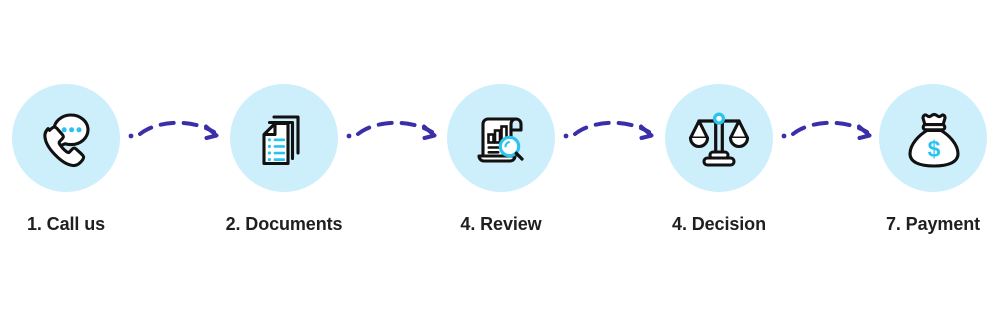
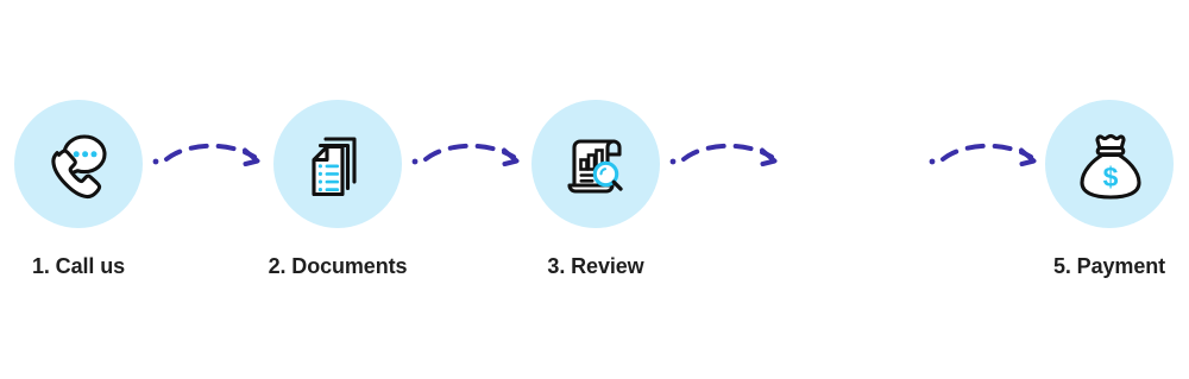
  1. Call us
  2. Documents
- 4. Review
+ 3. Review
- 4. Decision
  $
- 7. Payment
+ 5. Payment
